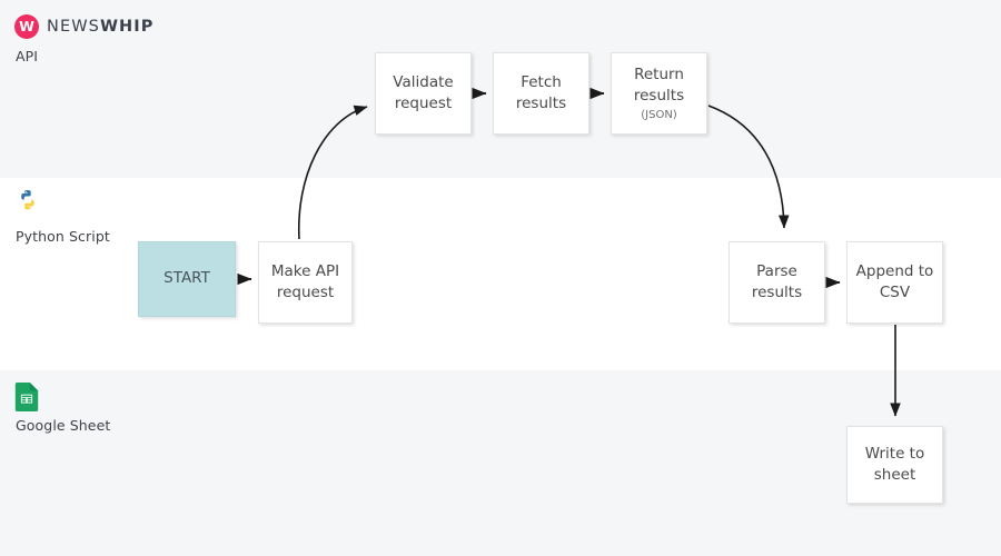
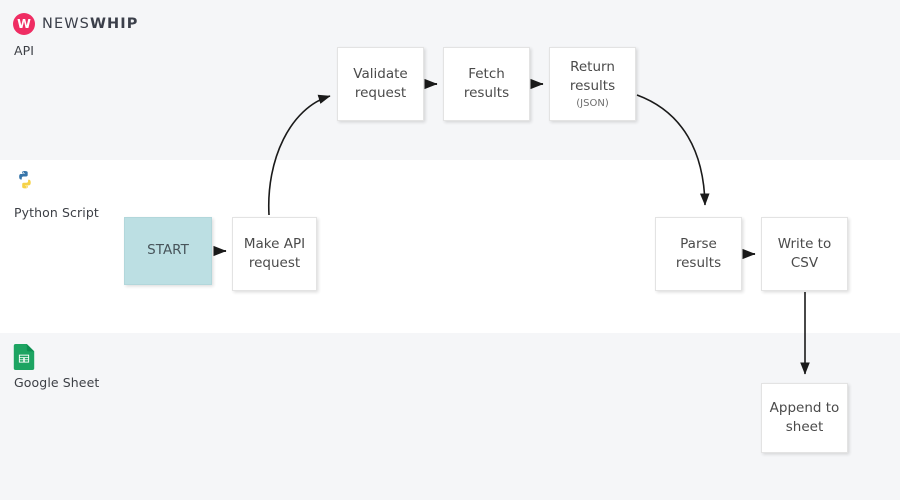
  W
  NEWSWHIP
  API
  Python Script
  Google Sheet
  Validate
  request
  Fetch
  results
  Return
  results
  (JSON)
  START
  Make API
  request
  Parse
  results
- Append to
+ Write to
  CSV
- Write to
+ Append to
  sheet
